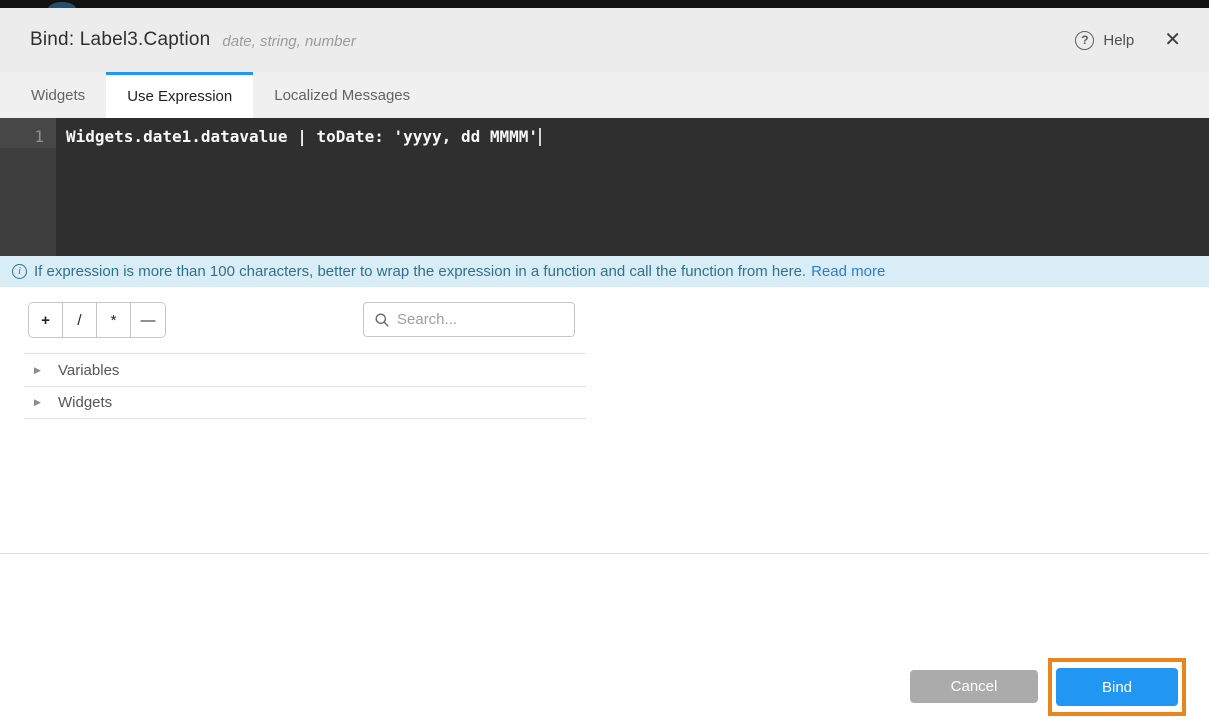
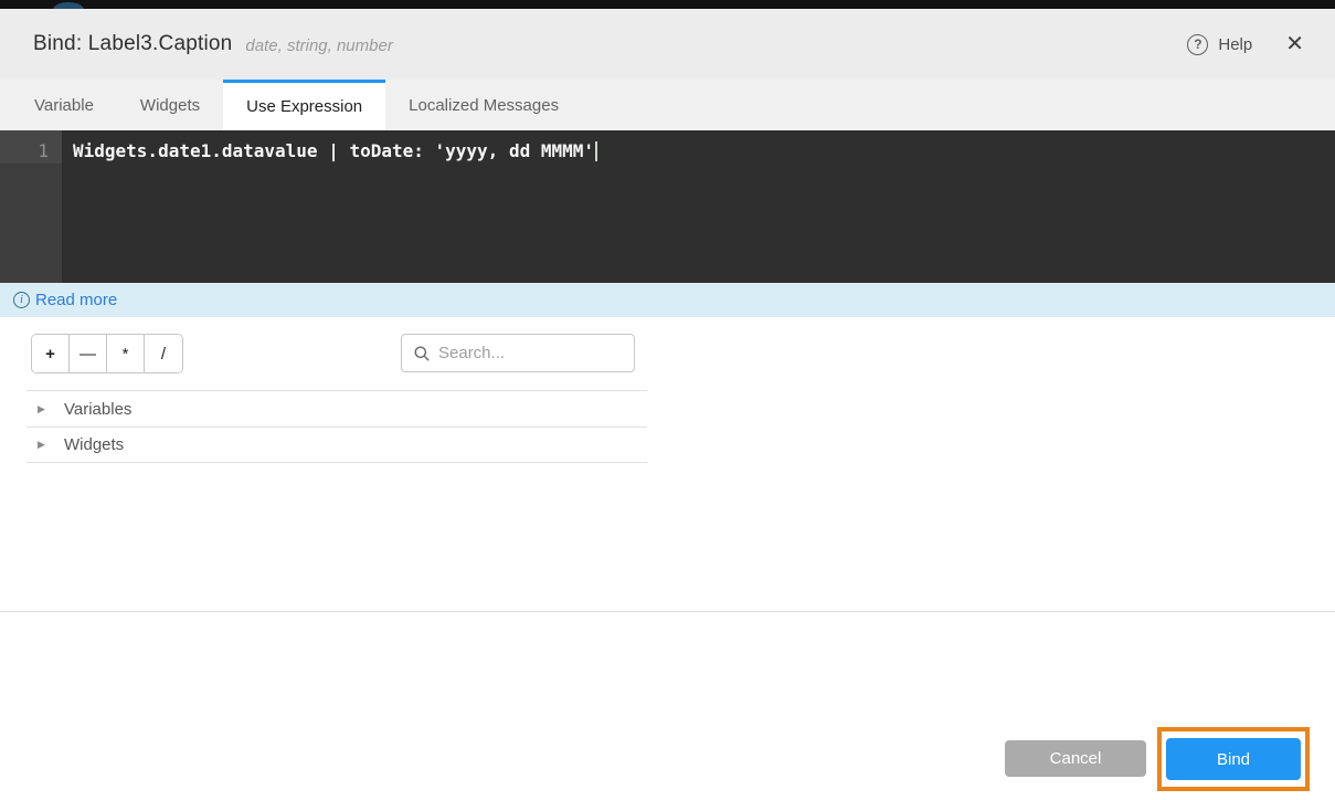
  Bind: Label3.Caption
  date, string, number
  ?
  Help
  ✕
+ Variable
  Widgets
  Use Expression
  Localized Messages
  1
  Widgets.date1.datavalue | toDate: 'yyyy, dd MMMM'
  i
- If expression is more than 100 characters, better to wrap the expression in a function and call the function from here.
  Read more
  +
- /
+ —
  *
- —
+ /
  Search...
  ▶
  Variables
  ▶
  Widgets
  Cancel
  Bind
